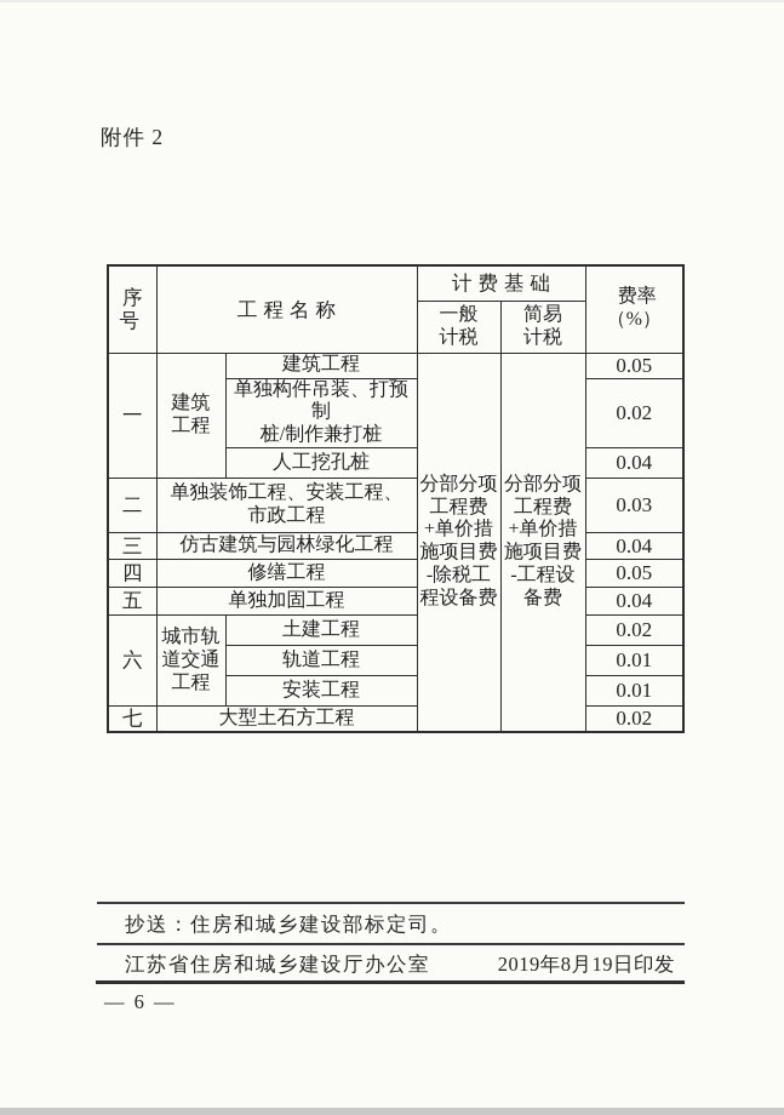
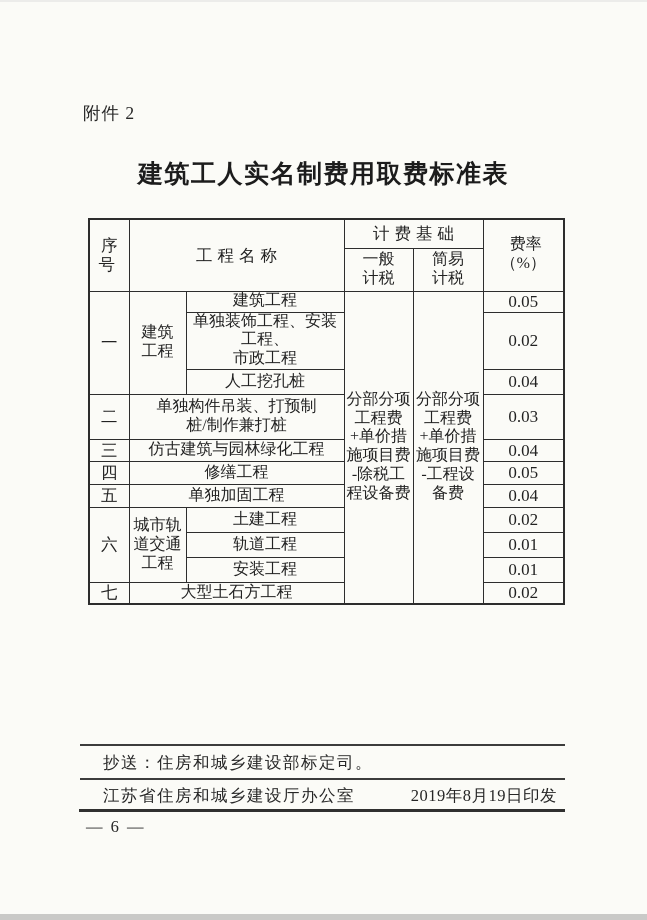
  附件 2
+ 建筑工人实名制费用取费标准表
  序号	工程名称	计费基础	费率（%）
  一般 计税	简易 计税
  一	建筑 工程	建筑工程	分部分项 工程费 +单价措 施项目费 -除税工 程设备费	分部分项 工程费 +单价措 施项目费 -工程设 备费	0.05
- 单独构件吊装、打预制 桩/制作兼打桩	0.02
+ 单独装饰工程、安装工程、 市政工程	0.02
  人工挖孔桩	0.04
- 二	单独装饰工程、安装工程、 市政工程	0.03
+ 二	单独构件吊装、打预制 桩/制作兼打桩	0.03
  三	仿古建筑与园林绿化工程	0.04
  四	修缮工程	0.05
  五	单独加固工程	0.04
  六	城市轨道交通工程	土建工程	0.02
  轨道工程	0.01
  安装工程	0.01
  七	大型土石方工程	0.02
  抄送：住房和城乡建设部标定司。
  江苏省住房和城乡建设厅办公室
  2019年8月19日印发
  — 6 —
